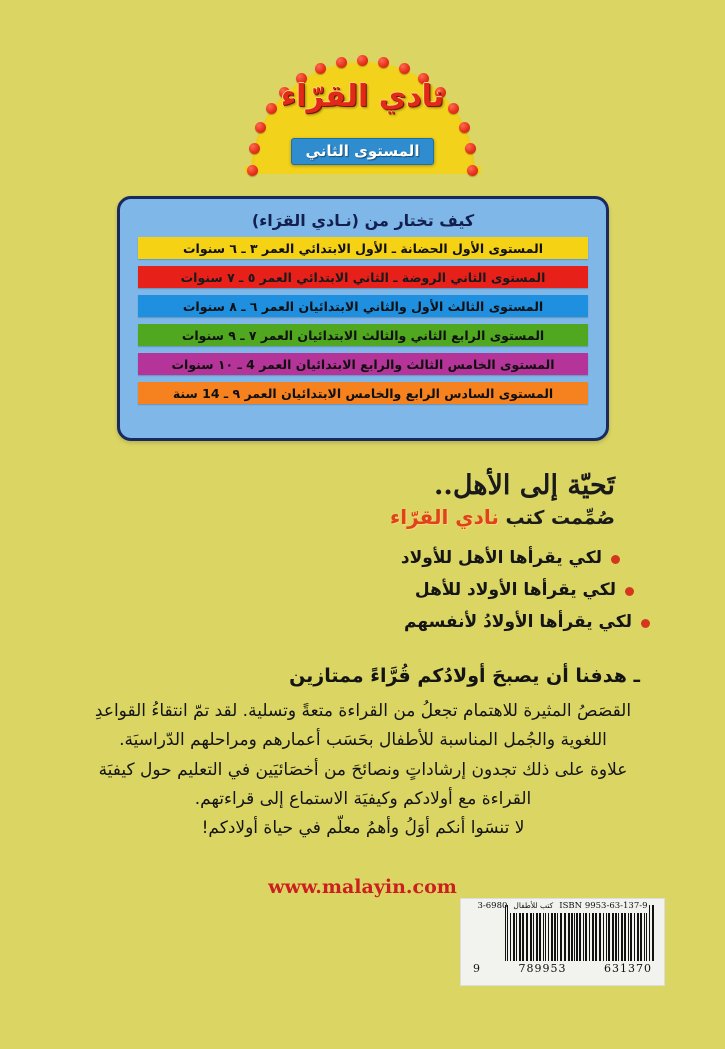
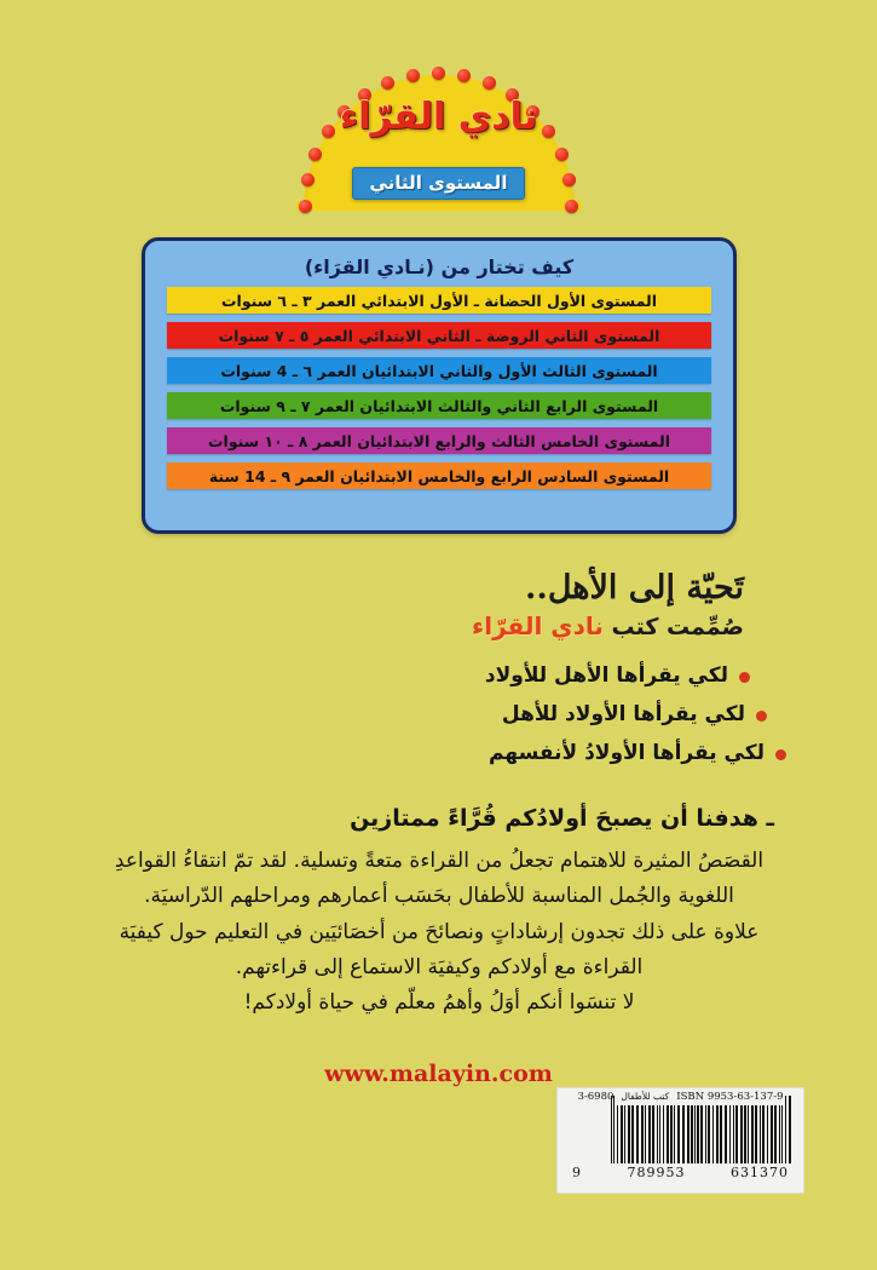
  نادي القرّاء
  المستوى الثاني
  كيف تختار من (نـادي القرَاء)
  المستوى الأول الحضانة ـ الأول الابتدائي العمر ٣ ـ ٦ سنوات
  المستوى الثاني الروضة ـ الثاني الابتدائي العمر ٥ ـ ٧ سنوات
- المستوى الثالث الأول والثاني الابتدائيان العمر ٦ ـ ٨ سنوات
+ المستوى الثالث الأول والثاني الابتدائيان العمر ٦ ـ 4 سنوات
  المستوى الرابع الثاني والثالث الابتدائيان العمر ٧ ـ ٩ سنوات
- المستوى الخامس الثالث والرابع الابتدائيان العمر 4 ـ ١٠ سنوات
+ المستوى الخامس الثالث والرابع الابتدائيان العمر ٨ ـ ١٠ سنوات
  المستوى السادس الرابع والخامس الابتدائيان العمر ٩ ـ 14 سنة
  تَحيّة إلى الأهل..
  صُمِّمت كتب نادي القرّاء
  لكي يقرأها الأهل للأولاد
  لكي يقرأها الأولاد للأهل
  لكي يقرأها الأولادُ لأنفسهم
  ـ هدفنا أن يصبحَ أولادُكم قُرَّاءً ممتازين
  القصَصُ المثيرة للاهتمام تجعلُ من القراءة متعةً وتسلية. لقد تمّ انتقاءُ القواعدِ
  اللغوية والجُمل المناسبة للأطفال بحَسَب أعمارهم ومراحلهم الدّراسيَة.
  علاوة على ذلك تجدون إرشاداتٍ ونصائحَ من أخصَائيَين في التعليم حول كيفيَة
  القراءة مع أولادكم وكيفيَة الاستماع إلى قراءتهم.
  لا تنسَوا أنكم أوَلُ وأهمُ معلّم في حياة أولادكم!
  www.malayin.com
  3-698
  كتب للأطفال
  ISBN 9953-63-137-9
  9
  789953
  631370
